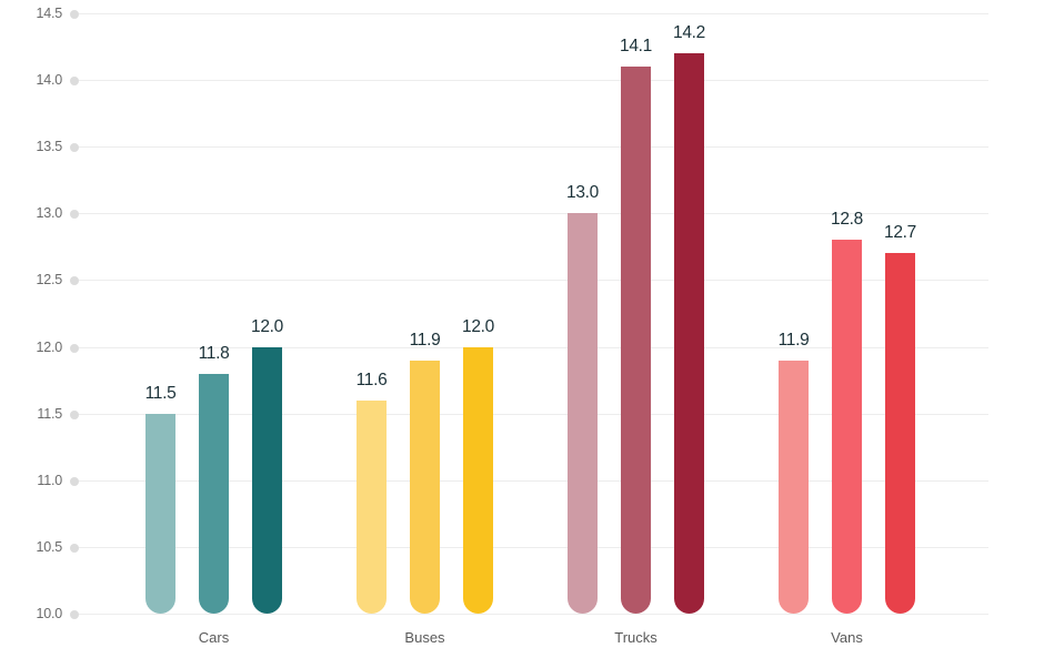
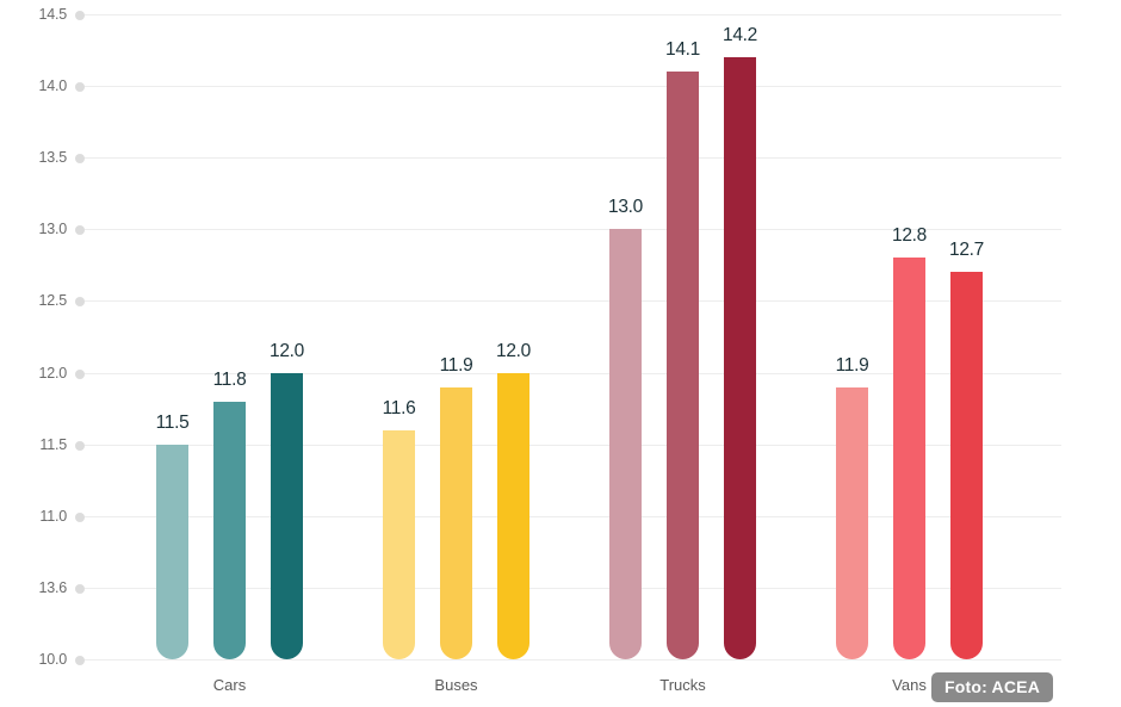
  14.5
  14.0
  13.5
  13.0
  12.5
  12.0
  11.5
  11.0
- 10.5
+ 13.6
  10.0
  11.5
  11.8
  12.0
  11.6
  11.9
  12.0
  13.0
  14.1
  14.2
  11.9
  12.8
  12.7
  Cars
  Buses
  Trucks
  Vans
+ Foto: ACEA
